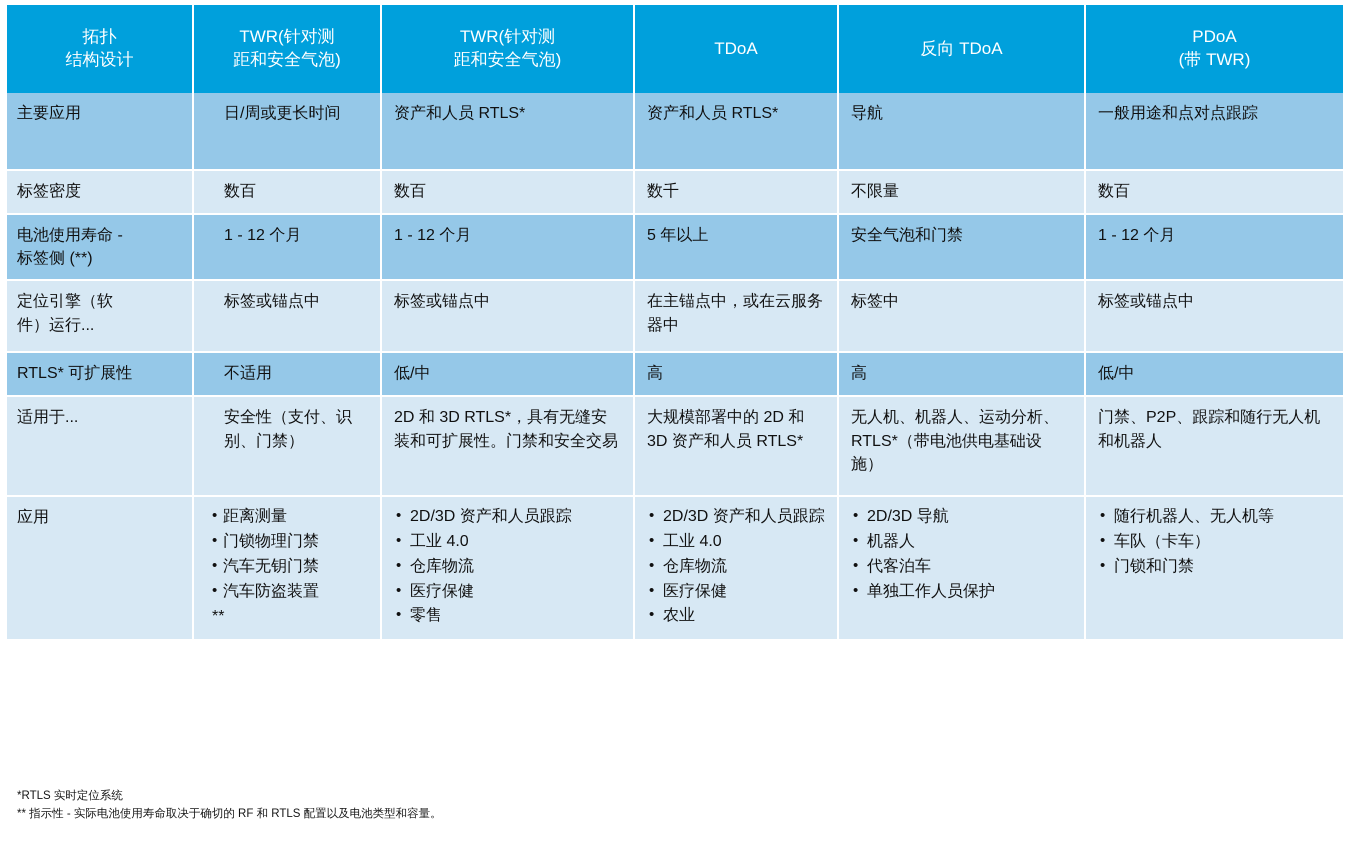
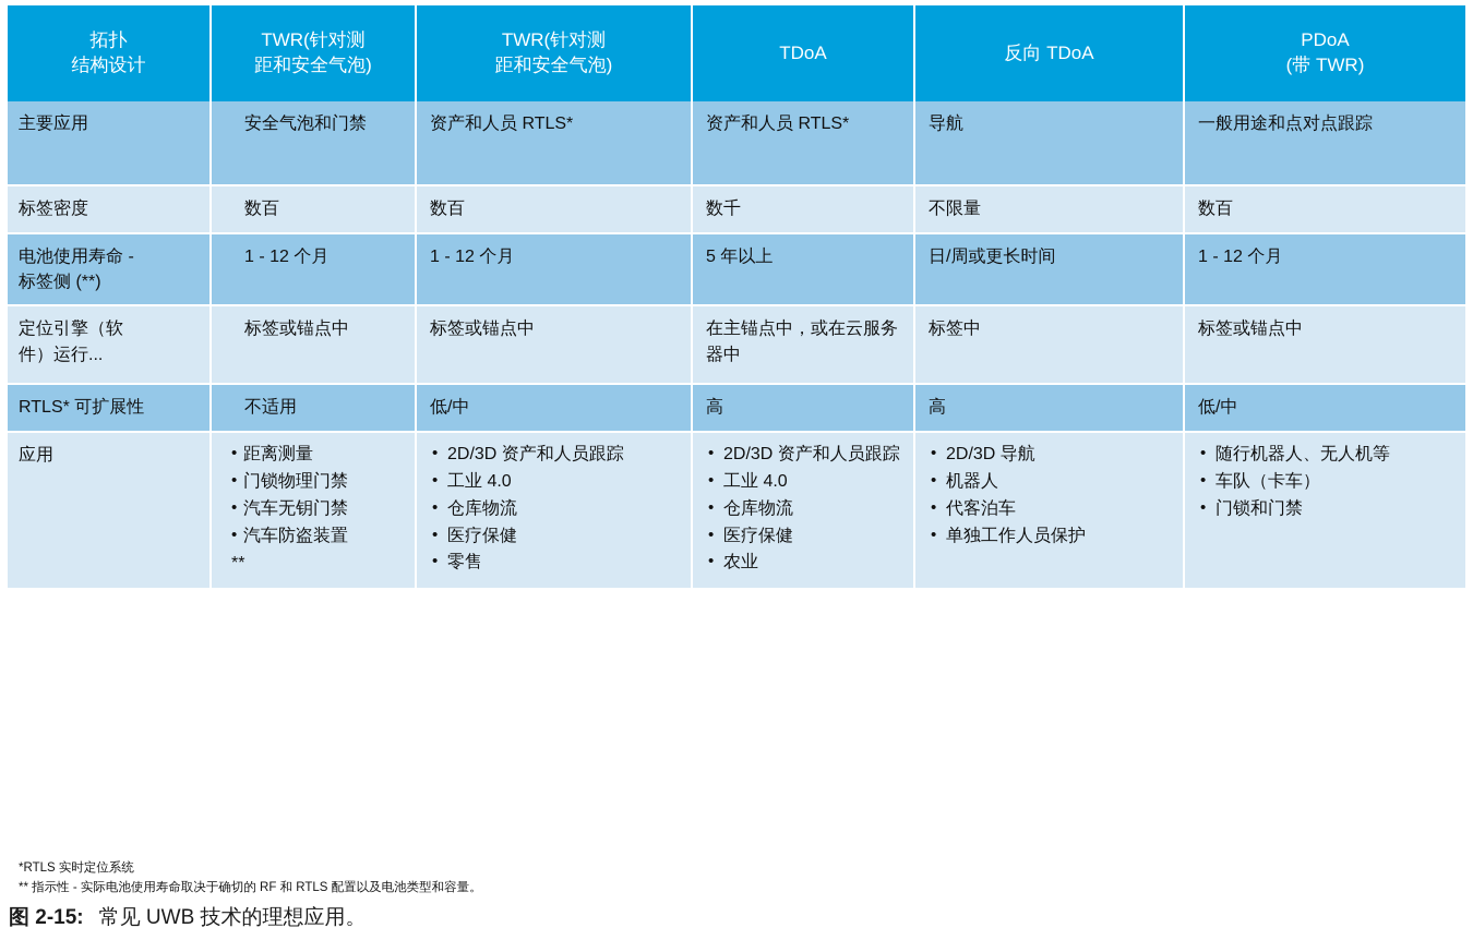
  拓扑 结构设计	TWR(针对测 距和安全气泡)	TWR(针对测 距和安全气泡)	TDoA	反向 TDoA	PDoA (带 TWR)
- 主要应用	日/周或更长时间	资产和人员 RTLS*	资产和人员 RTLS*	导航	一般用途和点对点跟踪
+ 主要应用	安全气泡和门禁	资产和人员 RTLS*	资产和人员 RTLS*	导航	一般用途和点对点跟踪
  标签密度	数百	数百	数千	不限量	数百
- 电池使用寿命 - 标签侧 (**)	1 - 12 个月	1 - 12 个月	5 年以上	安全气泡和门禁	1 - 12 个月
+ 电池使用寿命 - 标签侧 (**)	1 - 12 个月	1 - 12 个月	5 年以上	日/周或更长时间	1 - 12 个月
  定位引擎（软 件）运行...	标签或锚点中	标签或锚点中	在主锚点中，或在云服务器中	标签中	标签或锚点中
  RTLS* 可扩展性	不适用	低/中	高	高	低/中
- 适用于...	安全性（支付、识别、门禁）	2D 和 3D RTLS*，具有无缝安装和可扩展性。门禁和安全交易	大规模部署中的 2D 和 3D 资产和人员 RTLS*	无人机、机器人、运动分析、RTLS*（带电池供电基础设施）	门禁、P2P、跟踪和随行无人机和机器人
  应用	距离测量 门锁物理门禁 汽车无钥门禁 汽车防盗装置 **	2D/3D 资产和人员跟踪 工业 4.0 仓库物流 医疗保健 零售	2D/3D 资产和人员跟踪 工业 4.0 仓库物流 医疗保健 农业	2D/3D 导航 机器人 代客泊车 单独工作人员保护	随行机器人、无人机等 车队（卡车） 门锁和门禁
  *RTLS 实时定位系统
  ** 指示性 - 实际电池使用寿命取决于确切的 RF 和 RTLS 配置以及电池类型和容量。
+ 图 2-15: 常见 UWB 技术的理想应用。
